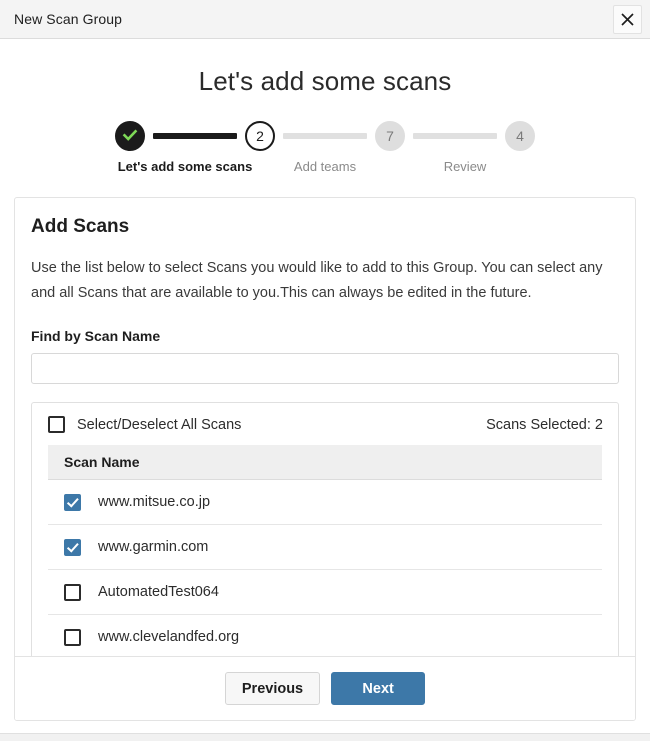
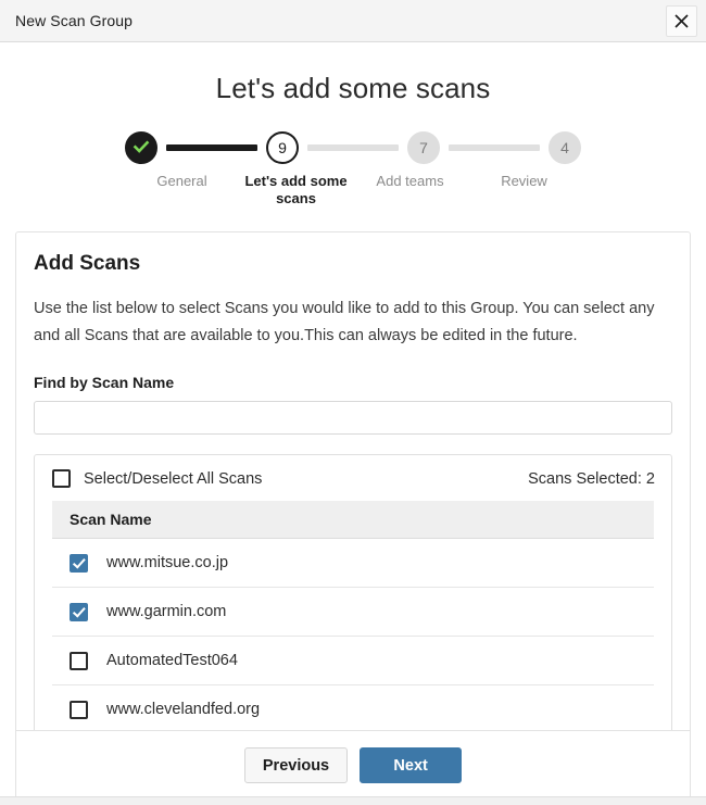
  New Scan Group
  Let's add some scans
- 2
+ 9
  7
  4
+ General
  Let's add some scans
  Add teams
  Review
  Add Scans
  Use the list below to select Scans you would like to add to this Group. You can select any and all Scans that are available to you.This can always be edited in the future.
  Find by Scan Name
  Select/Deselect All Scans
  Scans Selected: 2
  Scan Name
  www.mitsue.co.jp
  www.garmin.com
  AutomatedTest064
  www.clevelandfed.org
  Previous
  Next
